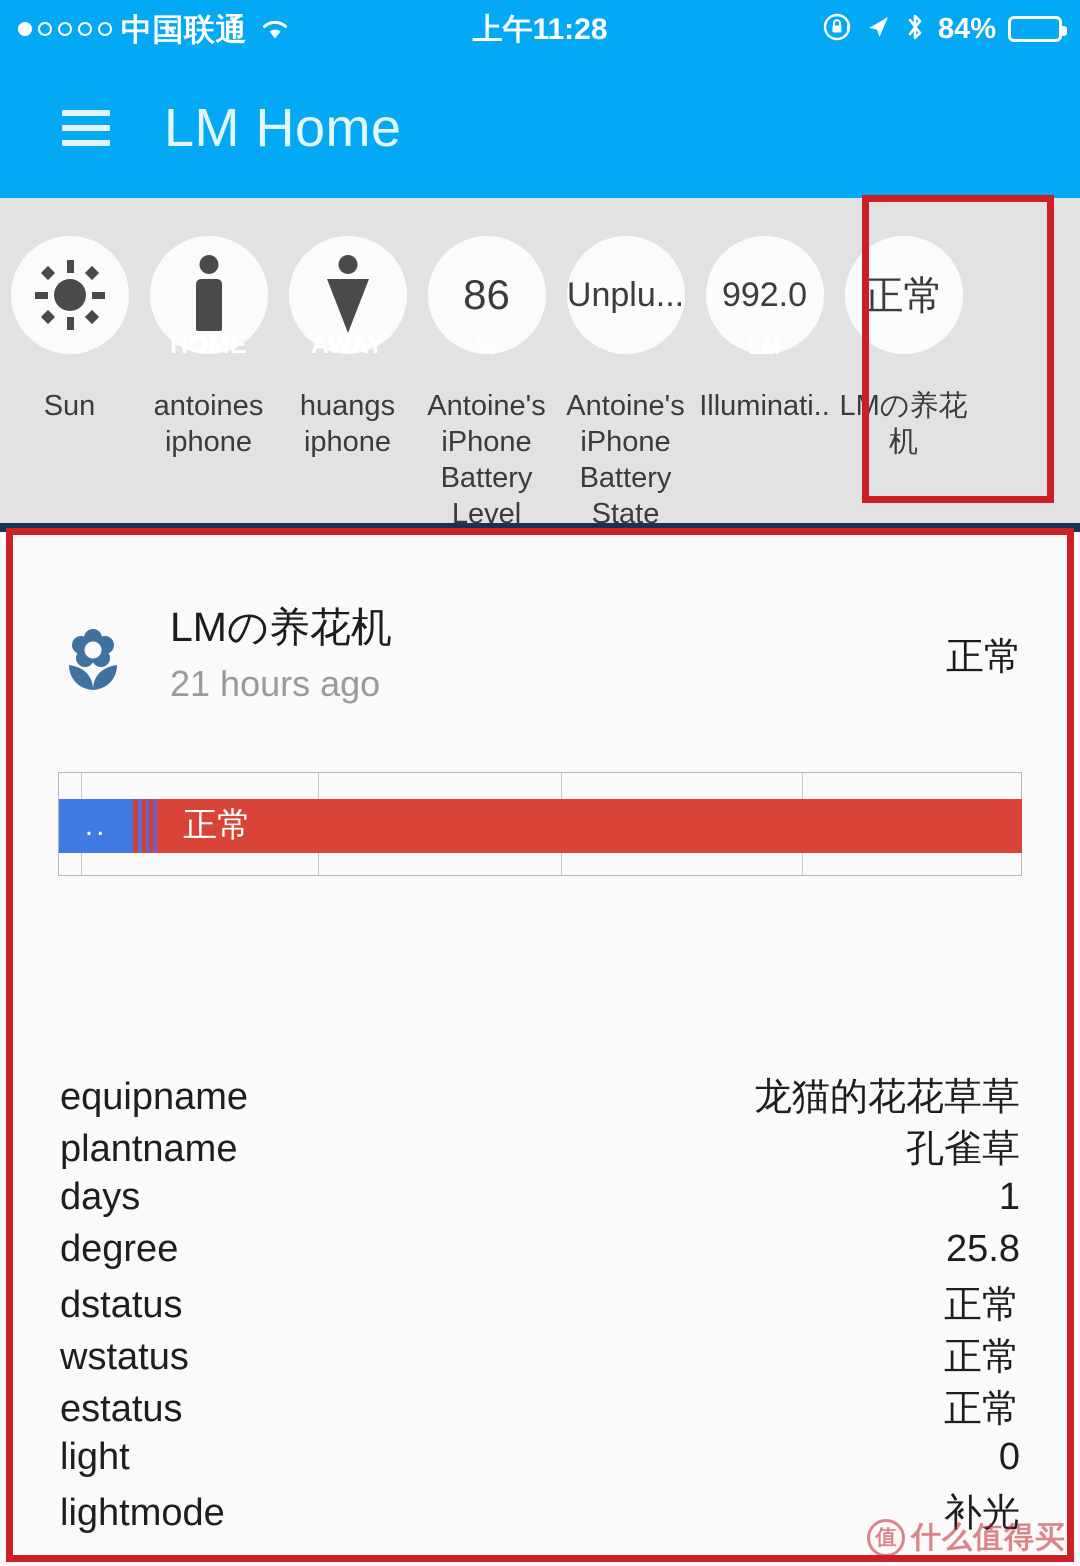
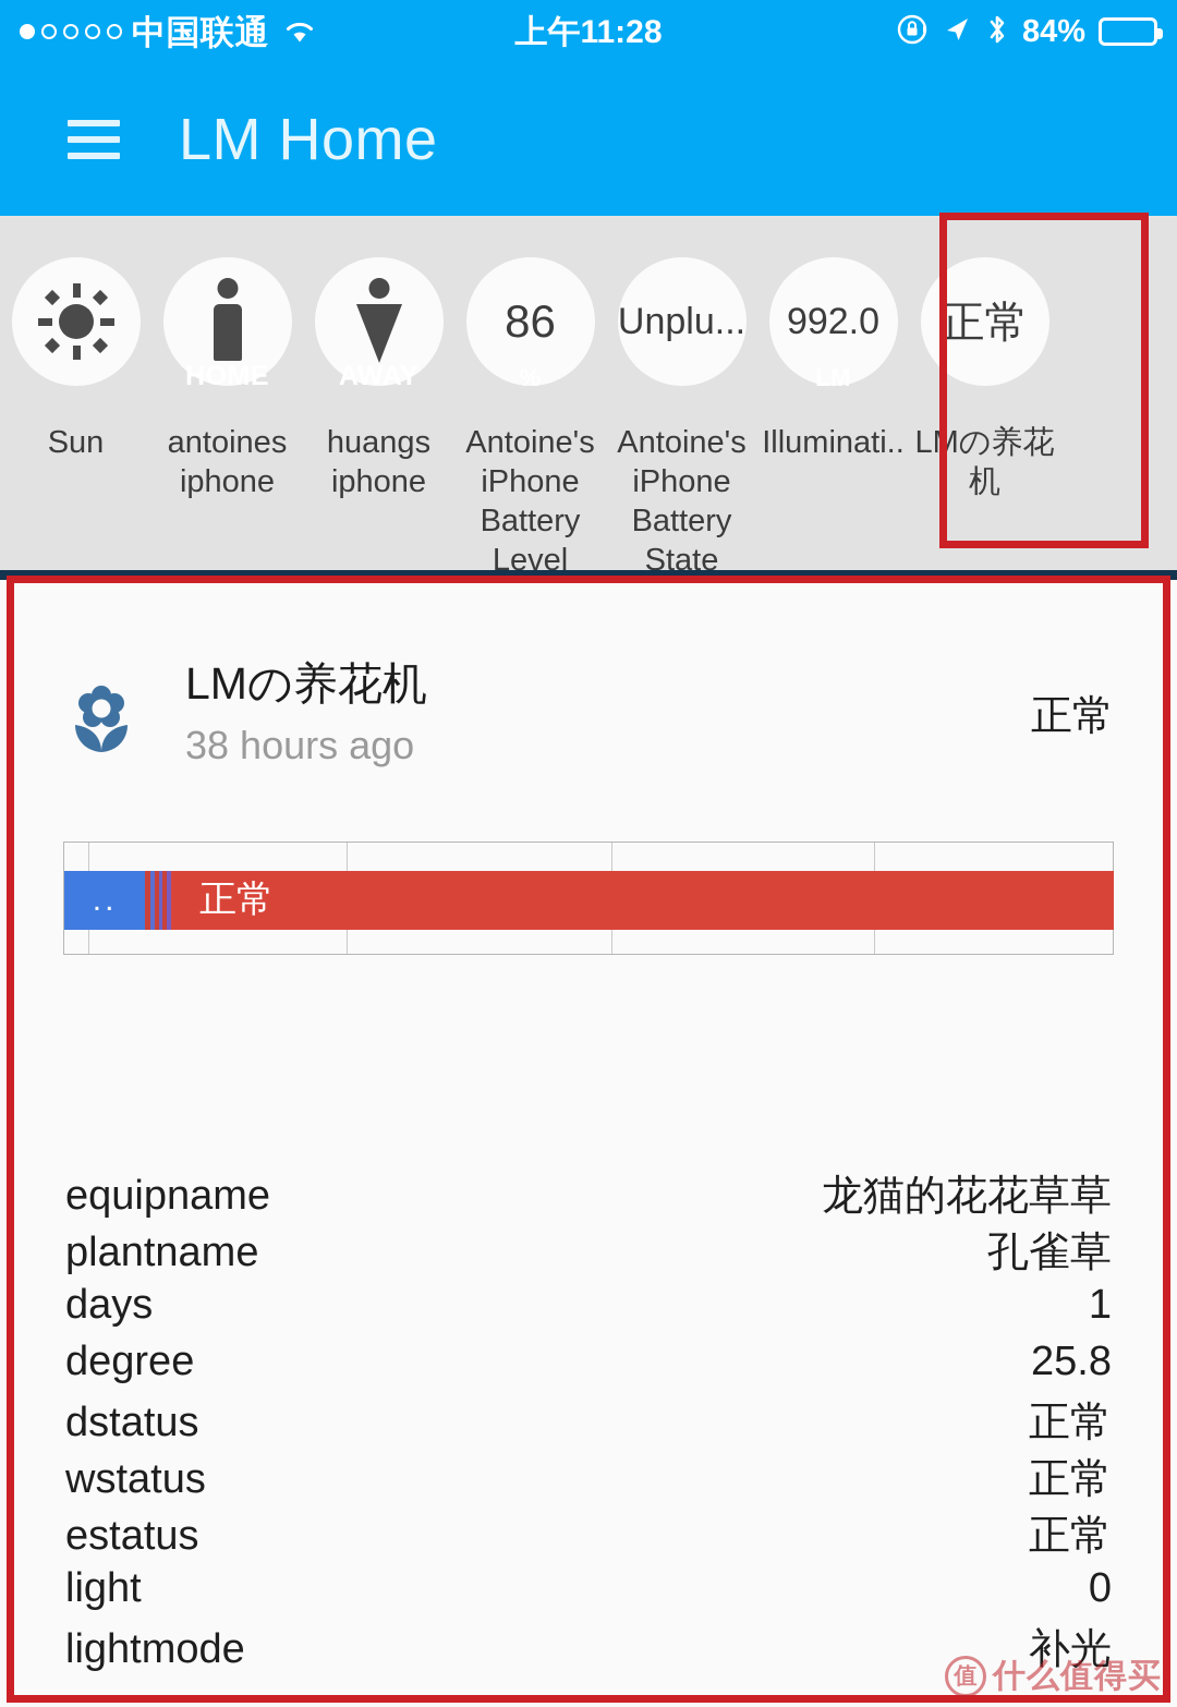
  中国联通
  上午11:28
  84%
  LM Home
  Sun
  HOME
  antoines
  iphone
  AWAY
  huangs
  iphone
  86
  %
  Antoine's
  iPhone
  Battery
  Level
  Unplu...
  Antoine's
  iPhone
  Battery
  State
  992.0
  LM
  Illuminati..
  正常
  LMの养花
  机
  LMの养花机
- 21 hours ago
+ 38 hours ago
  正常
  ..
  正常
  equipname
  龙猫的花花草草
  plantname
  孔雀草
  days
  1
  degree
  25.8
  dstatus
  正常
  wstatus
  正常
  estatus
  正常
  light
  0
  lightmode
  补光
  值
  什么值得买
